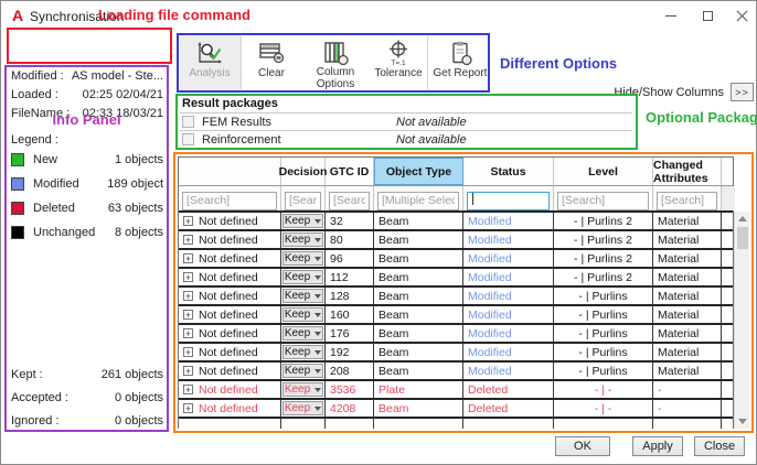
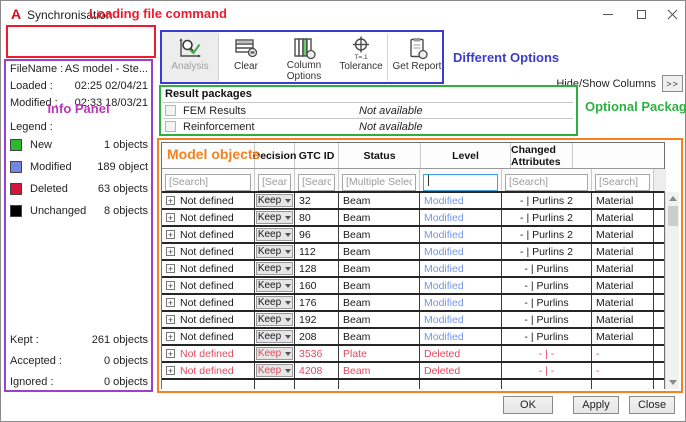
  A
  Synchronisation
  Loading file command
  Different Options
  Optional Packag
  Info Panel
+ Model objects
- Modified :
+ FileName :
  AS model - Ste...
  Loaded :
  02:25 02/04/21
- FileName :
+ Modified :
  02:33 18/03/21
  Legend :
  New
  1 objects
  Modified
  189 object
  Deleted
  63 objects
  Unchanged
  8 objects
  Kept :
  261 objects
  Accepted :
  0 objects
  Ignored :
  0 objects
  Analysis
  Clear
  Column Options
  Tolerance
  Get Report
  Hide/Show Columns
  >>
  Result packages
  FEM Results
  Not available
  Reinforcement
  Not available
  Decision
  GTC ID
- Object Type
  Status
  Level
  Changed Attributes
  [Search]
  [Searc
  [Multiple Selec
  [Search]
  [Search]
  Not defined
  Keep
  32
  Beam
  Modified
  - | Purlins 2
  Material
  Not defined
  Keep
  80
  Beam
  Modified
  - | Purlins 2
  Material
  Not defined
  Keep
  96
  Beam
  Modified
  - | Purlins 2
  Material
  Not defined
  Keep
  112
  Beam
  Modified
  - | Purlins 2
  Material
  Not defined
  Keep
  128
  Beam
  Modified
  - | Purlins
  Material
  Not defined
  Keep
  160
  Beam
  Modified
  - | Purlins
  Material
  Not defined
  Keep
  176
  Beam
  Modified
  - | Purlins
  Material
  Not defined
  Keep
  192
  Beam
  Modified
  - | Purlins
  Material
  Not defined
  Keep
  208
  Beam
  Modified
  - | Purlins
  Material
  Not defined
  Keep
  3536
  Plate
  Deleted
  - | -
  -
  Not defined
  Keep
  4208
  Beam
  Deleted
  - | -
  -
  OK
  Apply
  Close
